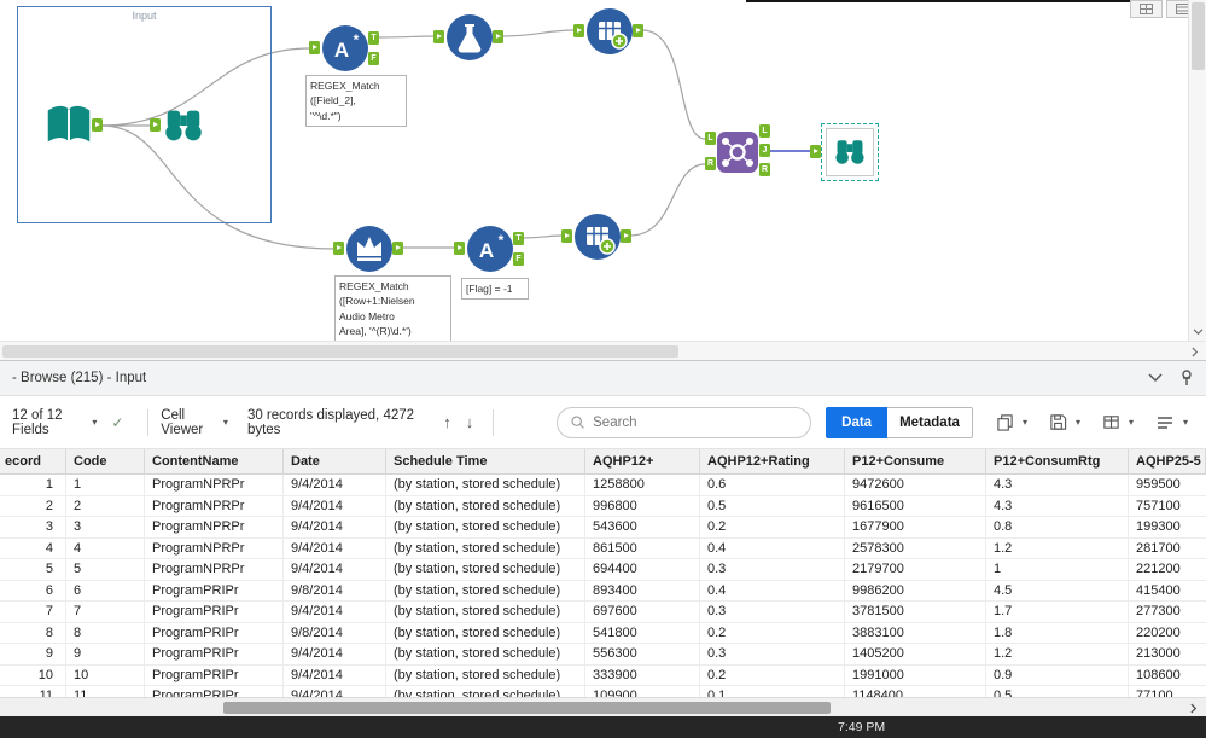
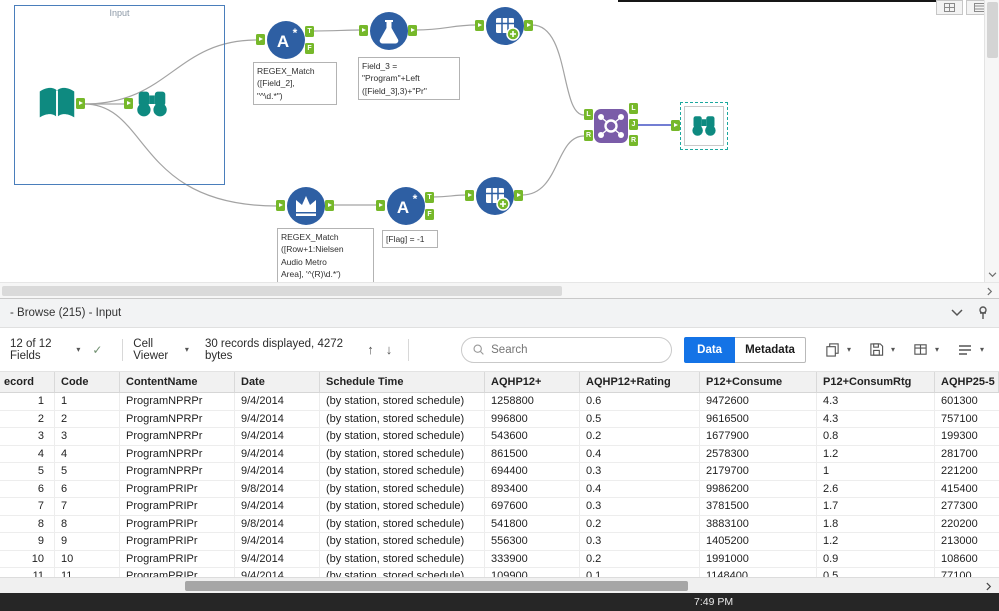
  Input
  A
  *
  A
  *
  REGEX_Match
  ([Field_2],
  "^\d.*")
+ Field_3 =
+ "Program"+Left
+ ([Field_3],3)+"Pr"
  REGEX_Match
  ([Row+1:Nielsen
  Audio Metro
  Area], '^(R)\d.*')
  [Flag] = -1
  - Browse (215) - Input
  12 of 12 Fields
  ▾
  ✓
  Cell Viewer
  ▾
  30 records displayed, 4272 bytes
  ↑
  ↓
  Search
  Data
  Metadata
  ▾
  ▾
  ▾
  ▾
  ecord
  Code
  ContentName
  Date
  Schedule Time
  AQHP12+
  AQHP12+Rating
  P12+Consume
  P12+ConsumRtg
  AQHP25-5
  1
  1
  ProgramNPRPr
  9/4/2014
  (by station, stored schedule)
  1258800
  0.6
  9472600
  4.3
- 959500
+ 601300
  2
  2
  ProgramNPRPr
  9/4/2014
  (by station, stored schedule)
  996800
  0.5
  9616500
  4.3
  757100
  3
  3
  ProgramNPRPr
  9/4/2014
  (by station, stored schedule)
  543600
  0.2
  1677900
  0.8
  199300
  4
  4
  ProgramNPRPr
  9/4/2014
  (by station, stored schedule)
  861500
  0.4
  2578300
  1.2
  281700
  5
  5
  ProgramNPRPr
  9/4/2014
  (by station, stored schedule)
  694400
  0.3
  2179700
  1
  221200
  6
  6
  ProgramPRIPr
  9/8/2014
  (by station, stored schedule)
  893400
  0.4
  9986200
- 4.5
+ 2.6
  415400
  7
  7
  ProgramPRIPr
  9/4/2014
  (by station, stored schedule)
  697600
  0.3
  3781500
  1.7
  277300
  8
  8
  ProgramPRIPr
  9/8/2014
  (by station, stored schedule)
  541800
  0.2
  3883100
  1.8
  220200
  9
  9
  ProgramPRIPr
  9/4/2014
  (by station, stored schedule)
  556300
  0.3
  1405200
  1.2
  213000
  10
  10
  ProgramPRIPr
  9/4/2014
  (by station, stored schedule)
  333900
  0.2
  1991000
  0.9
  108600
  11
  11
  ProgramPRIPr
  9/4/2014
  (by station, stored schedule)
  109900
  0.1
  1148400
  0.5
  77100
  7:49 PM
